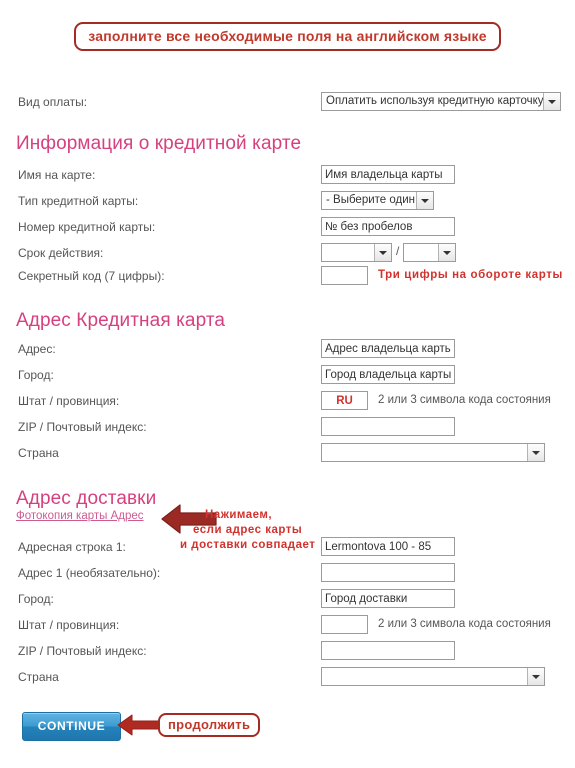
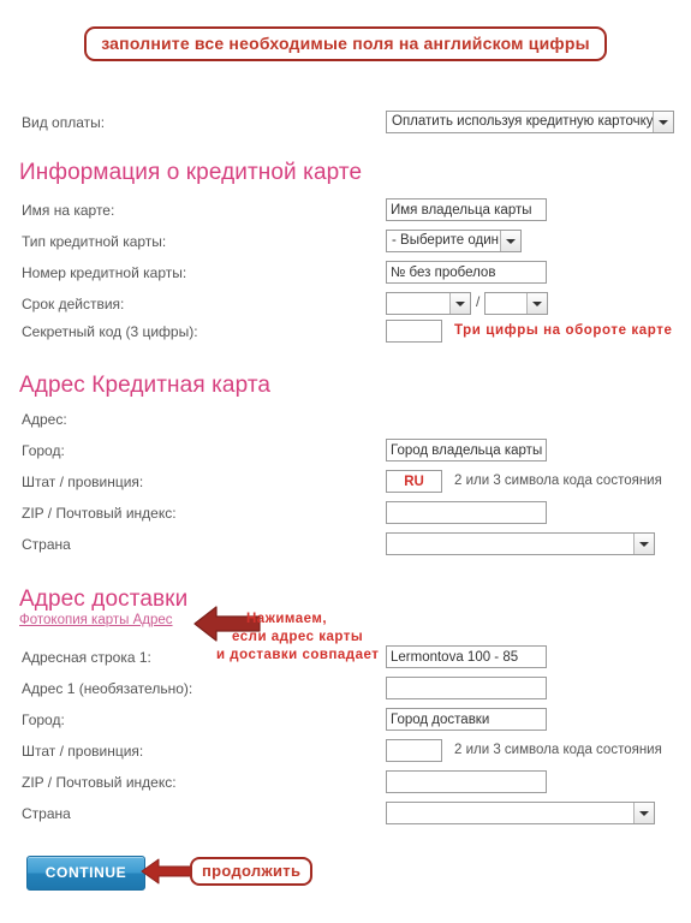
- заполните все необходимые поля на английском языке
+ заполните все необходимые поля на английском цифры
  Вид оплаты:
  Оплатить используя кредитную карточку
  Информация о кредитной карте
  Имя на карте:
  Имя владельца карты
  Тип кредитной карты:
  - Выберите один
  Номер кредитной карты:
  № без пробелов
  Срок действия:
  /
- Секретный код (7 цифры):
+ Секретный код (3 цифры):
- Три цифры на обороте карты
+ Три цифры на обороте карте
  Адрес Кредитная карта
  Адрес:
- Адрес владельца карты
  Город:
  Город владельца карты
  Штат / провинция:
  RU
  2 или 3 символа кода состояния
  ZIP / Почтовый индекс:
  Страна
  Адрес доставки
  Фотокопия карты Адрес
  Нажимаем,
  если адрес карты
  и доставки совпадает
  Адресная строка 1:
  Lermontova 100 - 85
  Адрес 1 (необязательно):
  Город:
  Город доставки
  Штат / провинция:
  2 или 3 символа кода состояния
  ZIP / Почтовый индекс:
  Страна
  CONTINUE
  продолжить
